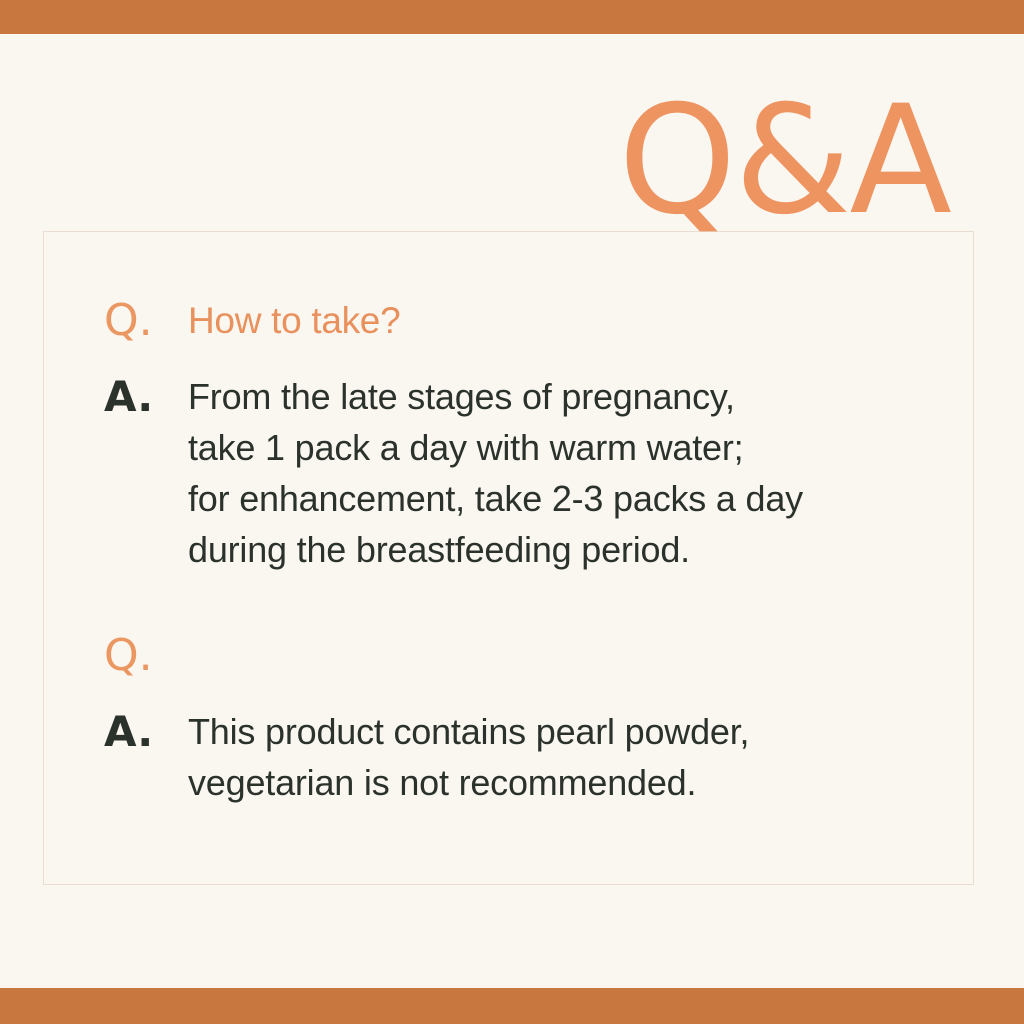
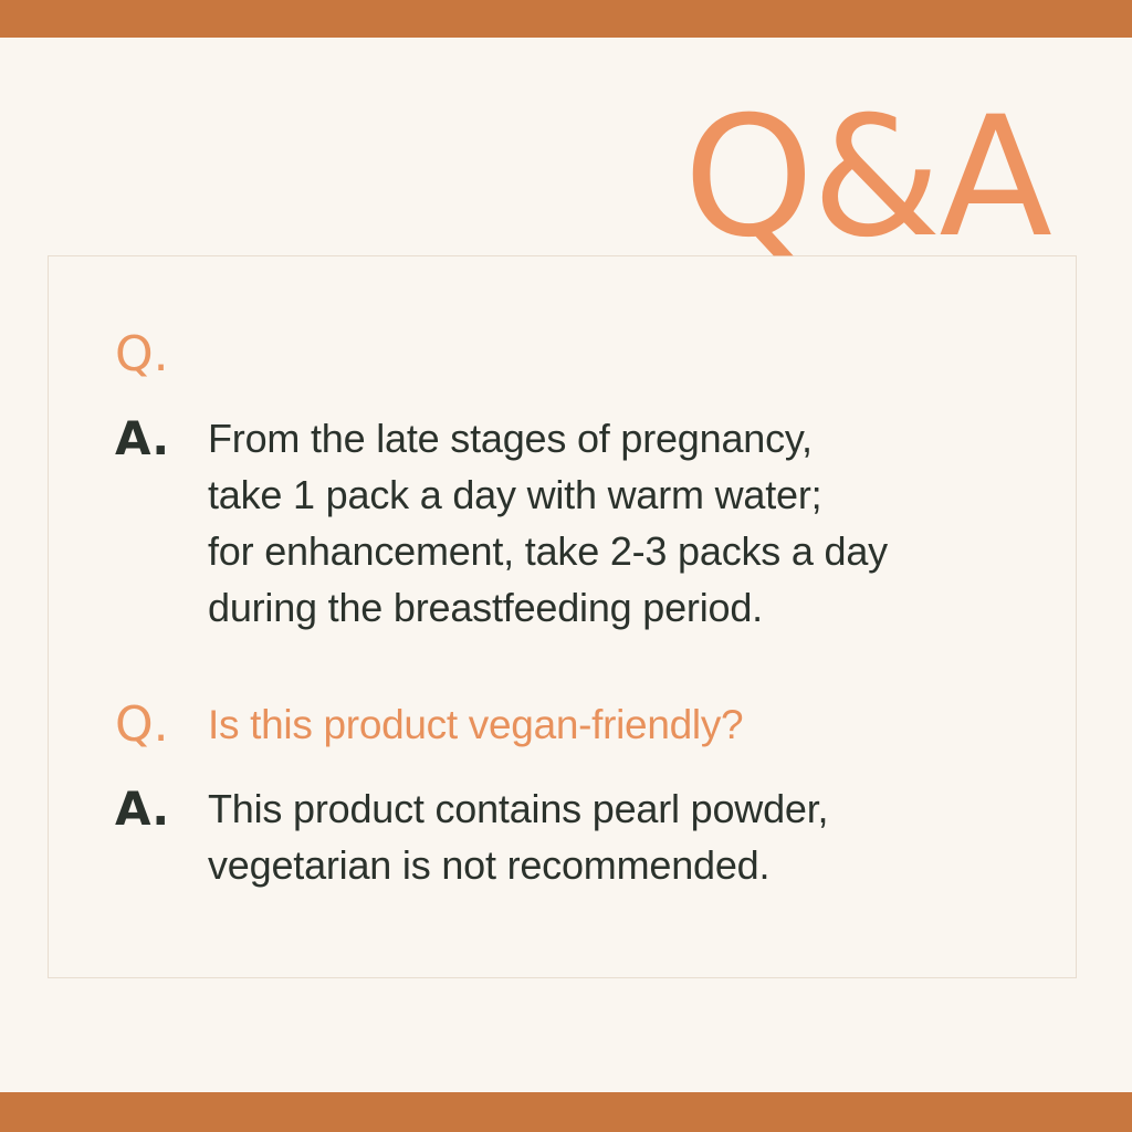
  Q&A
  Q.
- How to take?
  A.
  From the late stages of pregnancy,
  take 1 pack a day with warm water;
  for enhancement, take 2-3 packs a day
  during the breastfeeding period.
  Q.
+ Is this product vegan-friendly?
  A.
  This product contains pearl powder,
  vegetarian is not recommended.
